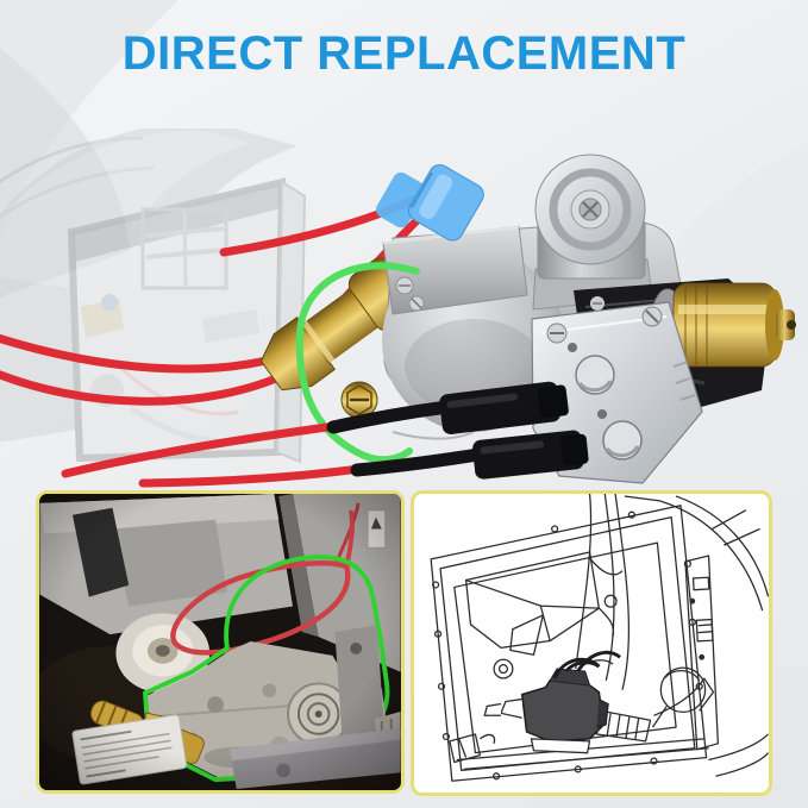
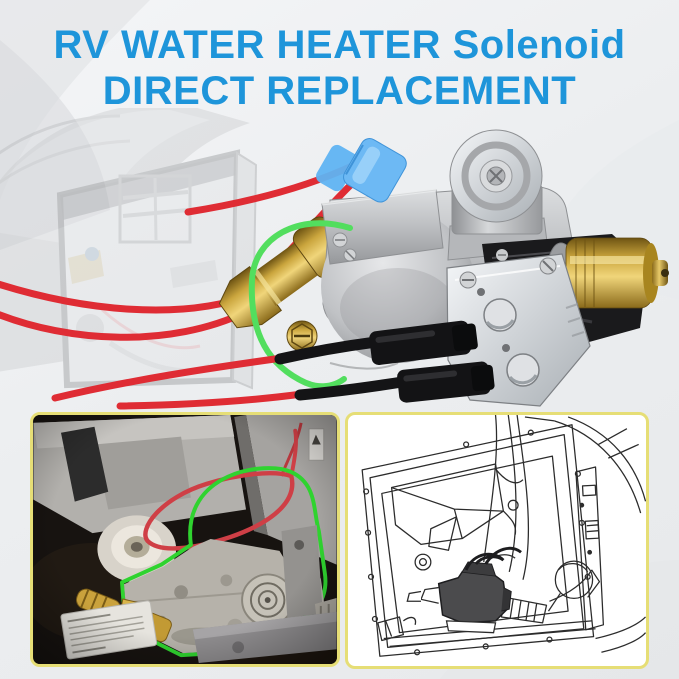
+ RV WATER HEATER Solenoid
  DIRECT REPLACEMENT
